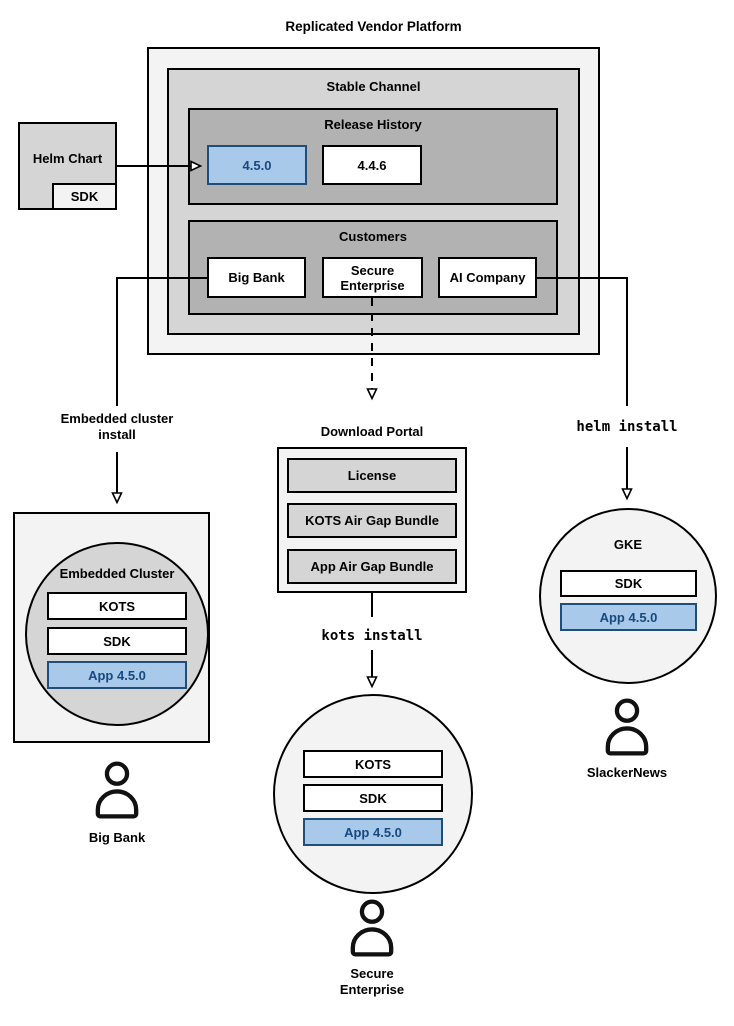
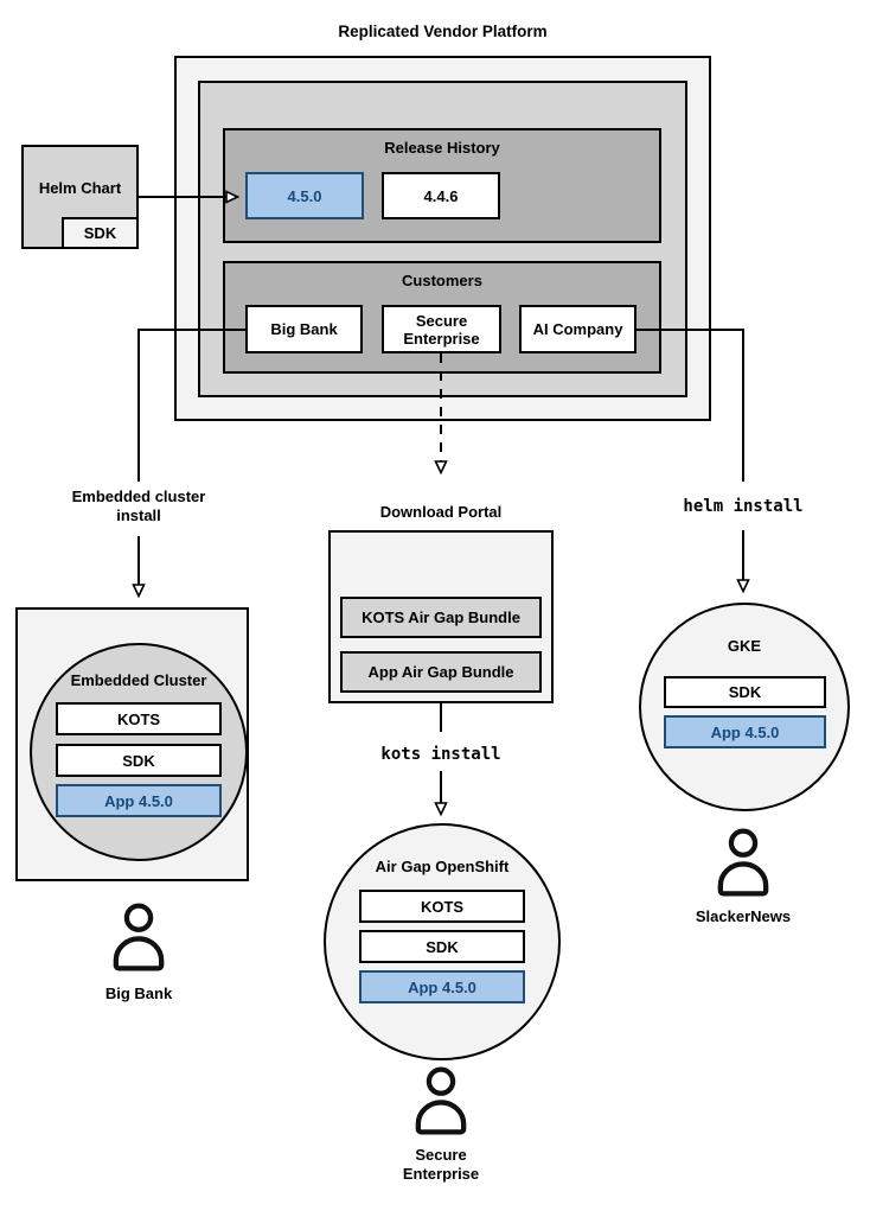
  Replicated Vendor Platform
- Stable Channel
  Release History
  4.5.0
  4.4.6
  Customers
  Big Bank
  Secure Enterprise
  AI Company
  Helm Chart
  SDK
  Embedded cluster install
  Download Portal
  kots install
  helm install
  Embedded Cluster
  KOTS
  SDK
  App 4.5.0
- License
  KOTS Air Gap Bundle
  App Air Gap Bundle
+ Air Gap OpenShift
  KOTS
  SDK
  App 4.5.0
  GKE
  SDK
  App 4.5.0
  Big Bank
  Secure Enterprise
  SlackerNews
